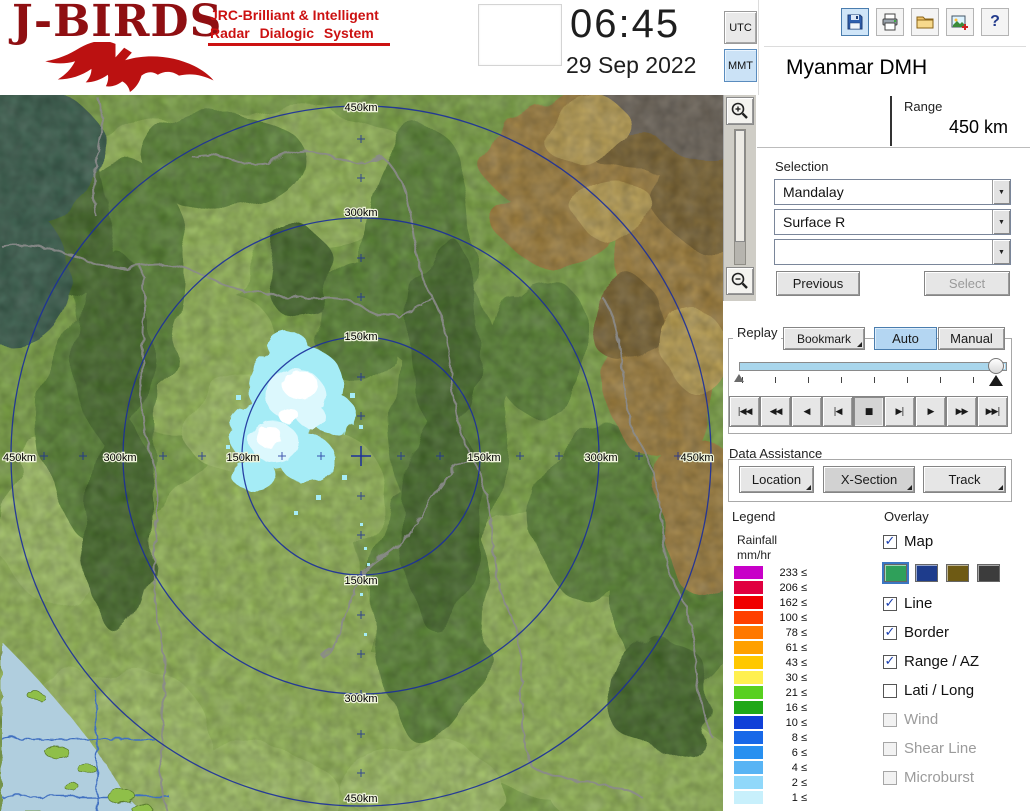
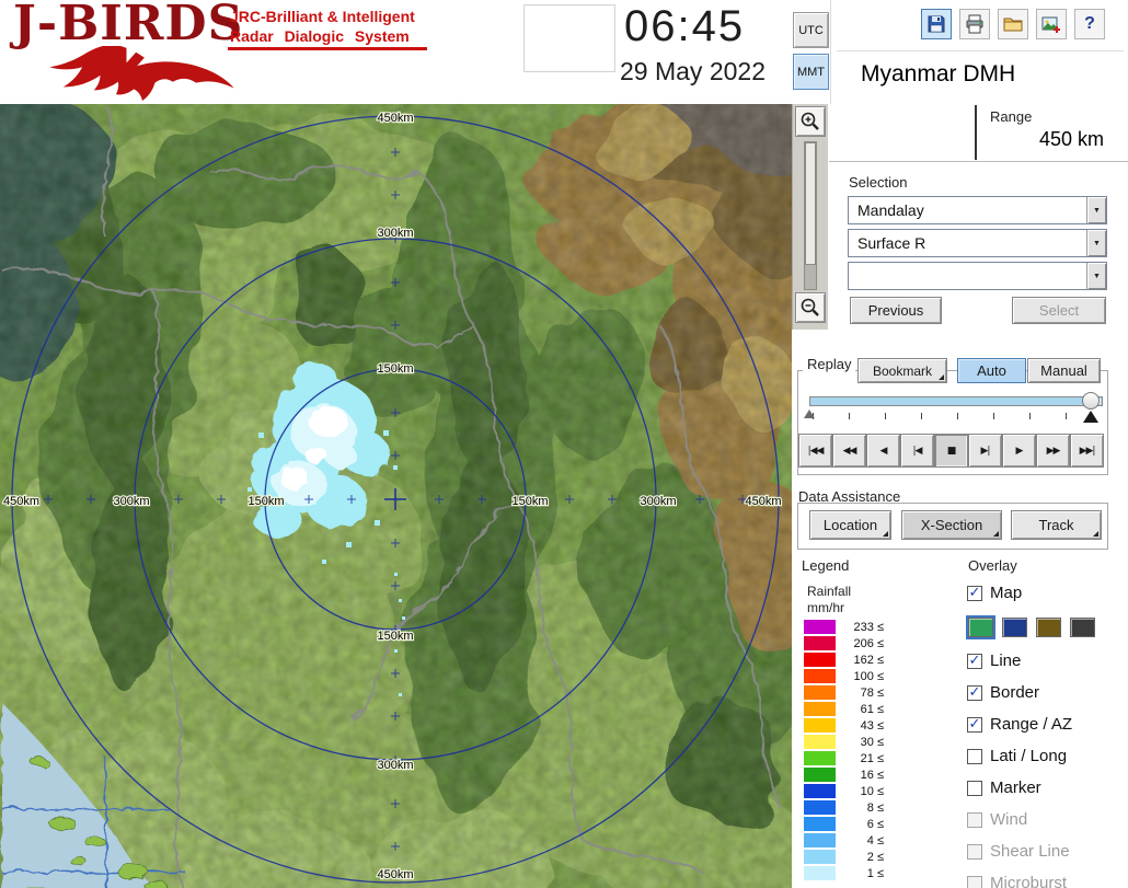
  J-BIRDS
  JRC-Brilliant & Intelligent
  Radar Dialogic System
  06:45
- 29 Sep 2022
+ 29 May 2022
  UTC
  MMT
  ?
  Myanmar DMH
  450km
  300km
  150km
  150km
  300km
  450km
  450km
  300km
  150km
  150km
  300km
  450km
  Range
  450 km
  Selection
  Mandalay
  Surface R
  Previous
  Select
  Replay
  Bookmark
  Auto
  Manual
  |◀◀
  ◀◀
  ◀
  |◀
  ■
  ▶|
  ▶
  ▶▶
  ▶▶|
  Data Assistance
  Location
  X-Section
  Track
  Legend
  Overlay
  Rainfall
  mm/hr
  233 ≤
  206 ≤
  162 ≤
  100 ≤
  78 ≤
  61 ≤
  43 ≤
  30 ≤
  21 ≤
  16 ≤
  10 ≤
  8 ≤
  6 ≤
  4 ≤
  2 ≤
  1 ≤
  ✓
  Map
  ✓
  Line
  ✓
  Border
  ✓
  Range / AZ
  Lati / Long
+ Marker
  Wind
  Shear Line
  Microburst
